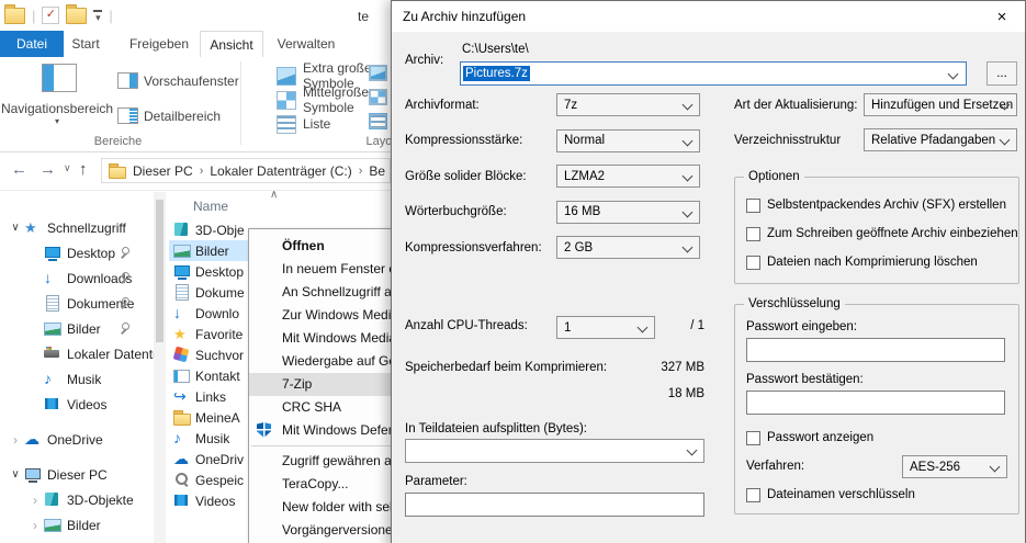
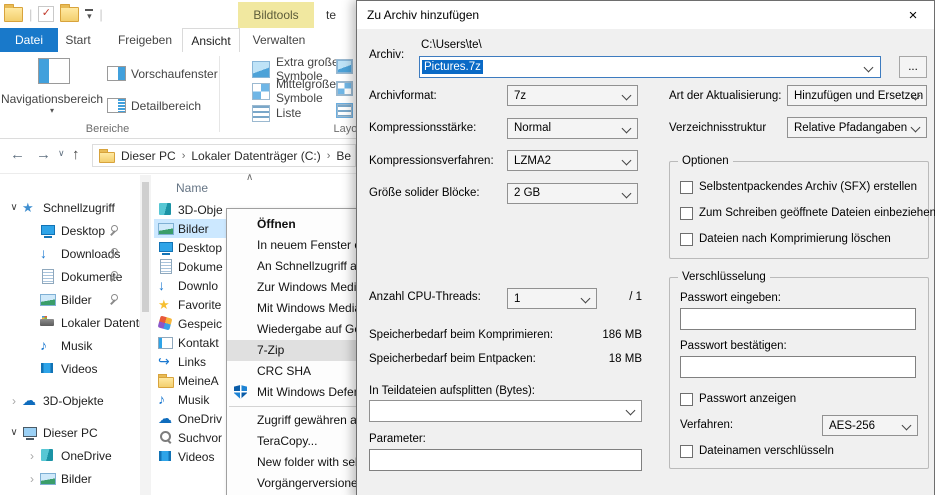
  |
  ✓
  ▾
  |
+ Bildtools
  te
  Datei
  Start
  Freigeben
  Ansicht
  Verwalten
  Navigationsbereich
  ▾
  Vorschaufenster
  Detailbereich
  Bereiche
  Extra große Symbole
  Mittelgroße Symbole
  Liste
  ←
  →
  ∨
  ↑
  Dieser PC
  ›
  Lokaler Datenträger (C:)
  ›
  Be
  ∨
  Schnellzugriff
  Desktop
  Downloa
  Bilder
  Lokaler Datent
  Musik
  Videos
  ›
- OneDrive
+ 3D-Objekte
  ∨
  Dieser PC
  ›
- 3D-Objekte
+ OneDrive
  ›
  Bilder
  ∧
  Name
  3D-Obje
  Bilder
  Desktop
  Dokume
  Downlo
  Favorite
- Suchvor
+ Gespeic
  Kontakt
  Links
  MeineA
  Musik
  OneDriv
- Gespeic
+ Suchvor
  Videos
  Öffnen
  In neuem Fenster
  An Schnellzugriff a
  Zur Windows Med
  Mit Windows Medi
  Wiedergabe auf G
  7-Zip
  CRC SHA
  Mit Windows Defe
  Zugriff gewähren a
  TeraCopy...
  New folder with se
  Vorgängerversione
  Zu Archiv hinzufügen
  ×
  Archiv:
  C:\Users\te\
  Pictures.7z
  ...
  Archivformat:
  7z
  Kompressionsstärke:
  Normal
- Größe solider Blöcke:
+ Kompressionsverfahren:
  LZMA2
- Wörterbuchgröße:
- 16 MB
- Kompressionsverfahren:
+ Größe solider Blöcke:
  2 GB
  Anzahl CPU-Threads:
  1
  / 1
  Speicherbedarf beim Komprimieren:
- 327 MB
+ 186 MB
+ Speicherbedarf beim Entpacken:
  18 MB
  In Teildateien aufsplitten (Bytes):
  Parameter:
  Art der Aktualisierung:
  Hinzufügen und Ersetzen
  Verzeichnisstruktur
  Relative Pfadangaben
  Optionen
  Selbstentpackendes Archiv (SFX) erstellen
- Zum Schreiben geöffnete Archiv einbeziehen
+ Zum Schreiben geöffnete Dateien einbeziehen
  Dateien nach Komprimierung löschen
  Verschlüsselung
  Passwort eingeben:
  Passwort bestätigen:
  Passwort anzeigen
  Verfahren:
  AES-256
  Dateinamen verschlüsseln
